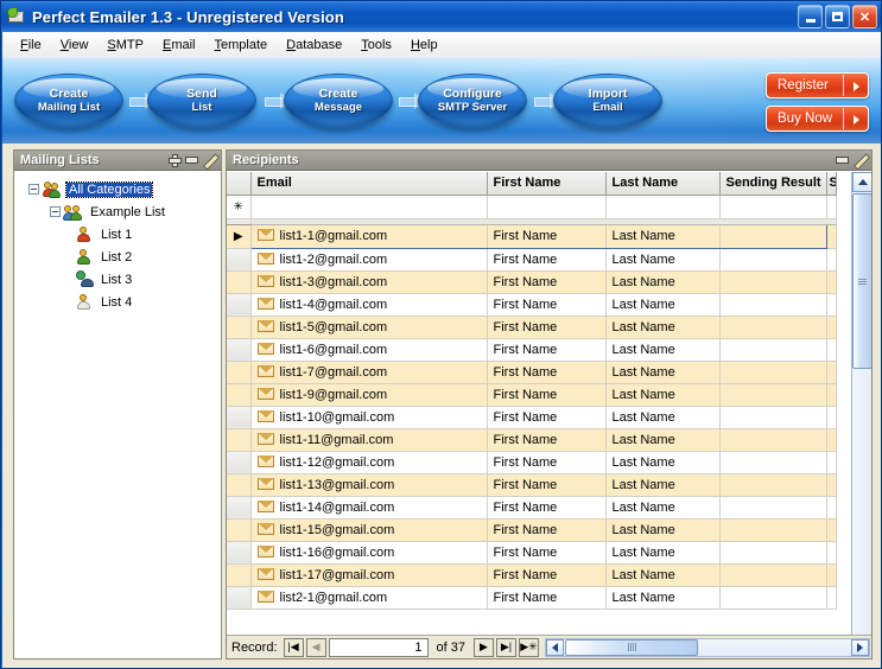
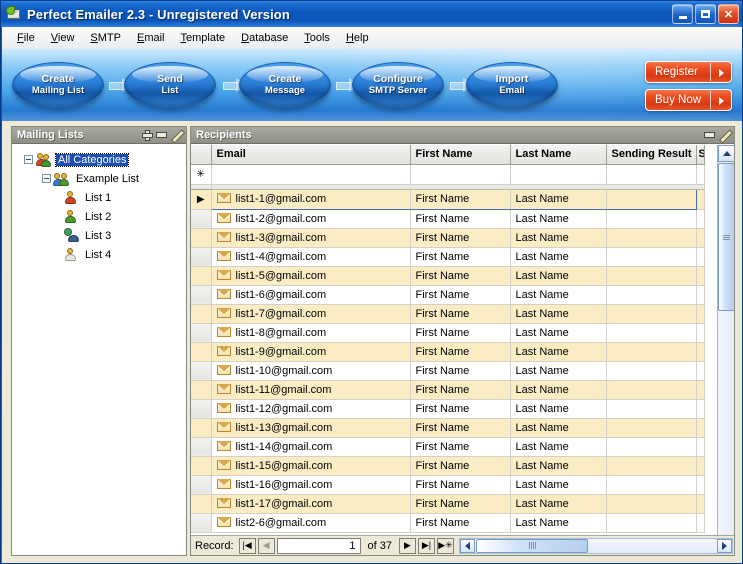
- Perfect Emailer 1.3 - Unregistered Version
+ Perfect Emailer 2.3 - Unregistered Version
  ✕
  File
  View
  SMTP
  Email
  Template
  Database
  Tools
  Help
  Create
  Mailing List
  Send
  List
  Create
  Message
  Configure
  SMTP Server
  Import
  Email
  Register
  Buy Now
  Mailing Lists
  All Categories
  Example List
  List 1
  List 2
  List 3
  List 4
  Recipients
  	Email	First Name	Last Name	Sending Result	S
  ✳
  ▶	list1-1@gmail.com	First Name	Last Name
  	list1-2@gmail.com	First Name	Last Name
  	list1-3@gmail.com	First Name	Last Name
  	list1-4@gmail.com	First Name	Last Name
  	list1-5@gmail.com	First Name	Last Name
  	list1-6@gmail.com	First Name	Last Name
  	list1-7@gmail.com	First Name	Last Name
+ 	list1-8@gmail.com	First Name	Last Name
  	list1-9@gmail.com	First Name	Last Name
  	list1-10@gmail.com	First Name	Last Name
  	list1-11@gmail.com	First Name	Last Name
  	list1-12@gmail.com	First Name	Last Name
  	list1-13@gmail.com	First Name	Last Name
  	list1-14@gmail.com	First Name	Last Name
  	list1-15@gmail.com	First Name	Last Name
  	list1-16@gmail.com	First Name	Last Name
  	list1-17@gmail.com	First Name	Last Name
- 	list2-1@gmail.com	First Name	Last Name
+ 	list2-6@gmail.com	First Name	Last Name
  Record:
  |◀
  ◀
  1
  of 37
  ▶
  ▶|
  ▶✳
